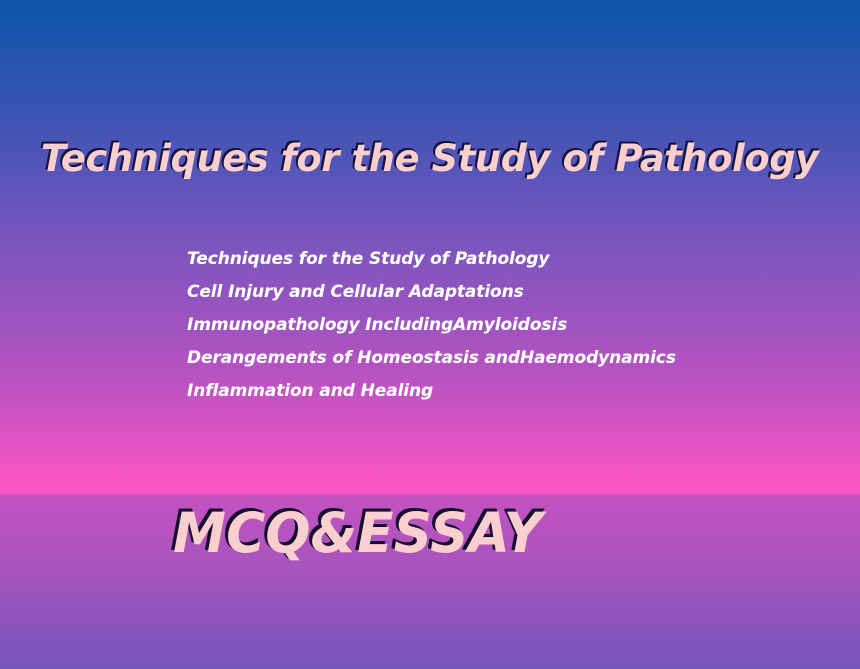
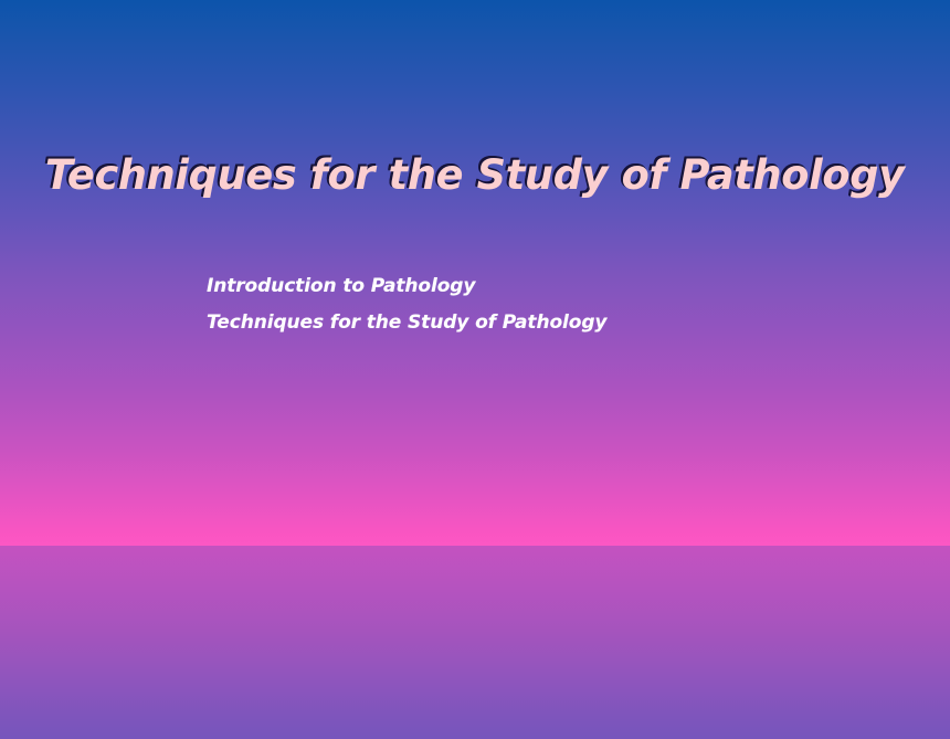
  Techniques for the Study of Pathology
+ Introduction to Pathology
  Techniques for the Study of Pathology
- Cell Injury and Cellular Adaptations
- Immunopathology IncludingAmyloidosis
- Derangements of Homeostasis andHaemodynamics
- Inflammation and Healing
- MCQ&ESSAY
